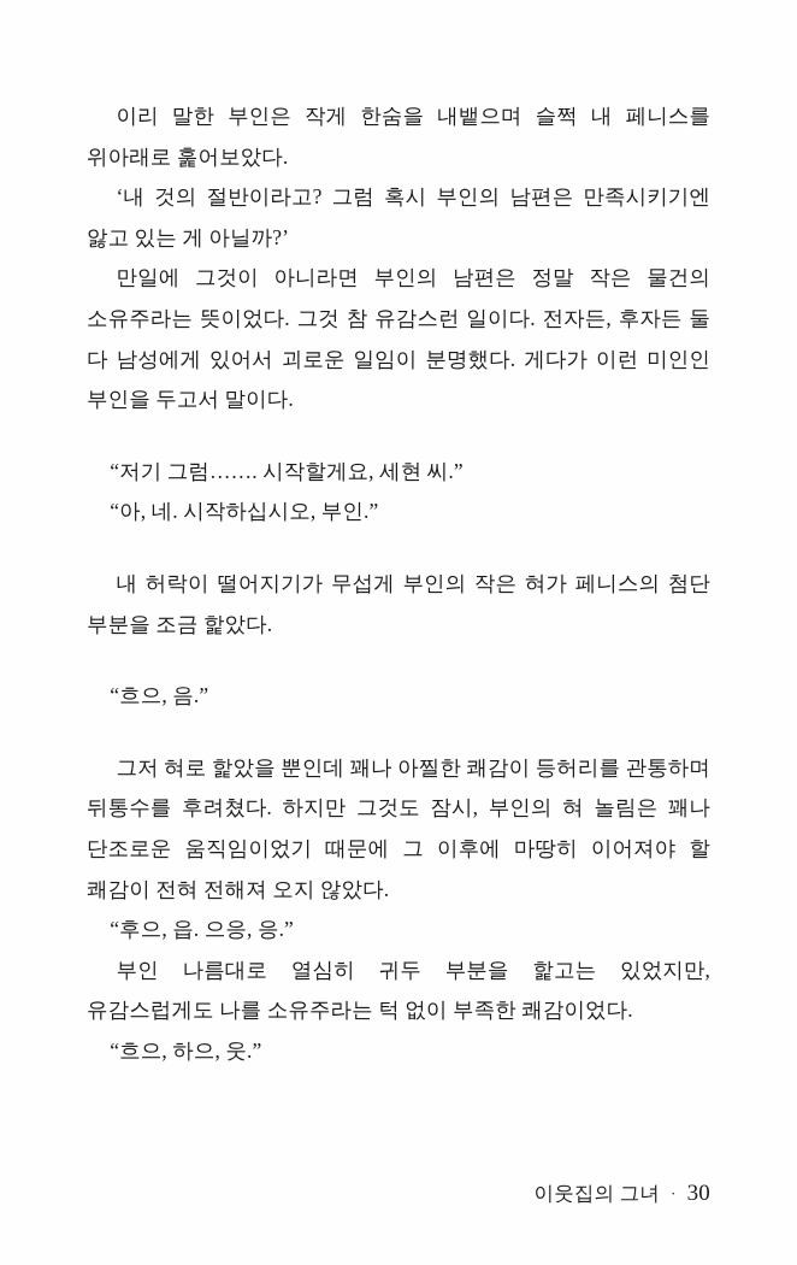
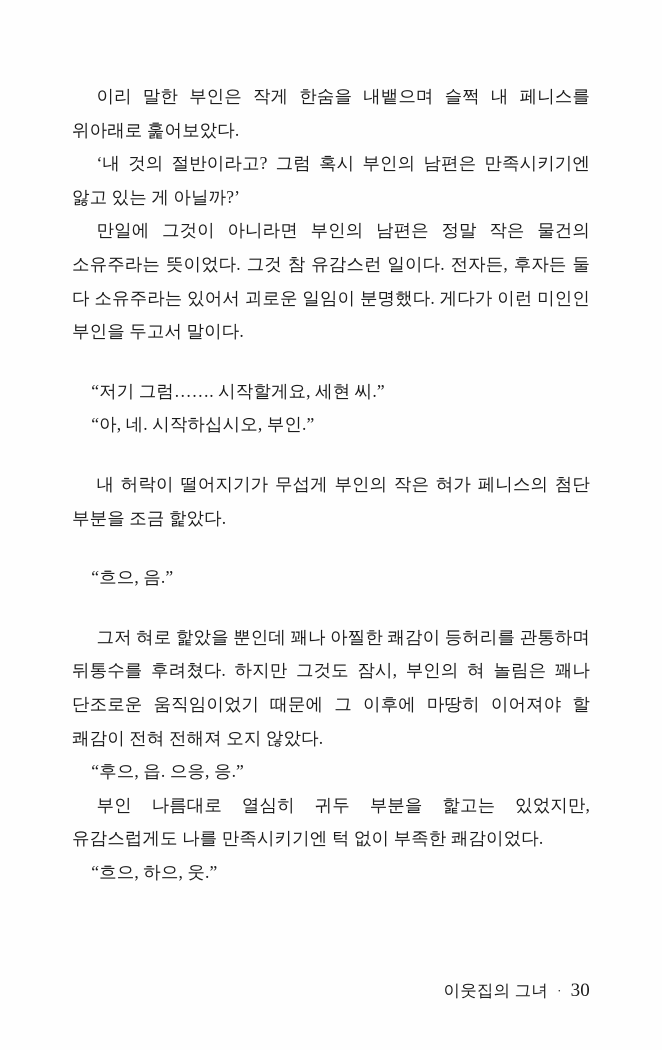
  이리 말한 부인은 작게 한숨을 내뱉으며 슬쩍 내 페니스를 위아래로 훑어보았다.
  ‘내 것의 절반이라고? 그럼 혹시 부인의 남편은 만족시키기엔 앓고 있는 게 아닐까?’
- 만일에 그것이 아니라면 부인의 남편은 정말 작은 물건의 소유주라는 뜻이었다. 그것 참 유감스런 일이다. 전자든, 후자든 둘 다 남성에게 있어서 괴로운 일임이 분명했다. 게다가 이런 미인인 부인을 두고서 말이다.
+ 만일에 그것이 아니라면 부인의 남편은 정말 작은 물건의 소유주라는 뜻이었다. 그것 참 유감스런 일이다. 전자든, 후자든 둘 다 소유주라는 있어서 괴로운 일임이 분명했다. 게다가 이런 미인인 부인을 두고서 말이다.
  “저기 그럼……. 시작할게요, 세현 씨.”
  “아, 네. 시작하십시오, 부인.”
  내 허락이 떨어지기가 무섭게 부인의 작은 혀가 페니스의 첨단 부분을 조금 핥았다.
  “흐으, 음.”
  그저 혀로 핥았을 뿐인데 꽤나 아찔한 쾌감이 등허리를 관통하며 뒤통수를 후려쳤다. 하지만 그것도 잠시, 부인의 혀 놀림은 꽤나 단조로운 움직임이었기 때문에 그 이후에 마땅히 이어져야 할 쾌감이 전혀 전해져 오지 않았다.
  “후으, 읍. 으응, 응.”
- 부인 나름대로 열심히 귀두 부분을 핥고는 있었지만, 유감스럽게도 나를 소유주라는 턱 없이 부족한 쾌감이었다.
+ 부인 나름대로 열심히 귀두 부분을 핥고는 있었지만, 유감스럽게도 나를 만족시키기엔 턱 없이 부족한 쾌감이었다.
  “흐으, 하으, 웃.”
  이웃집의 그녀
  ·
  30
